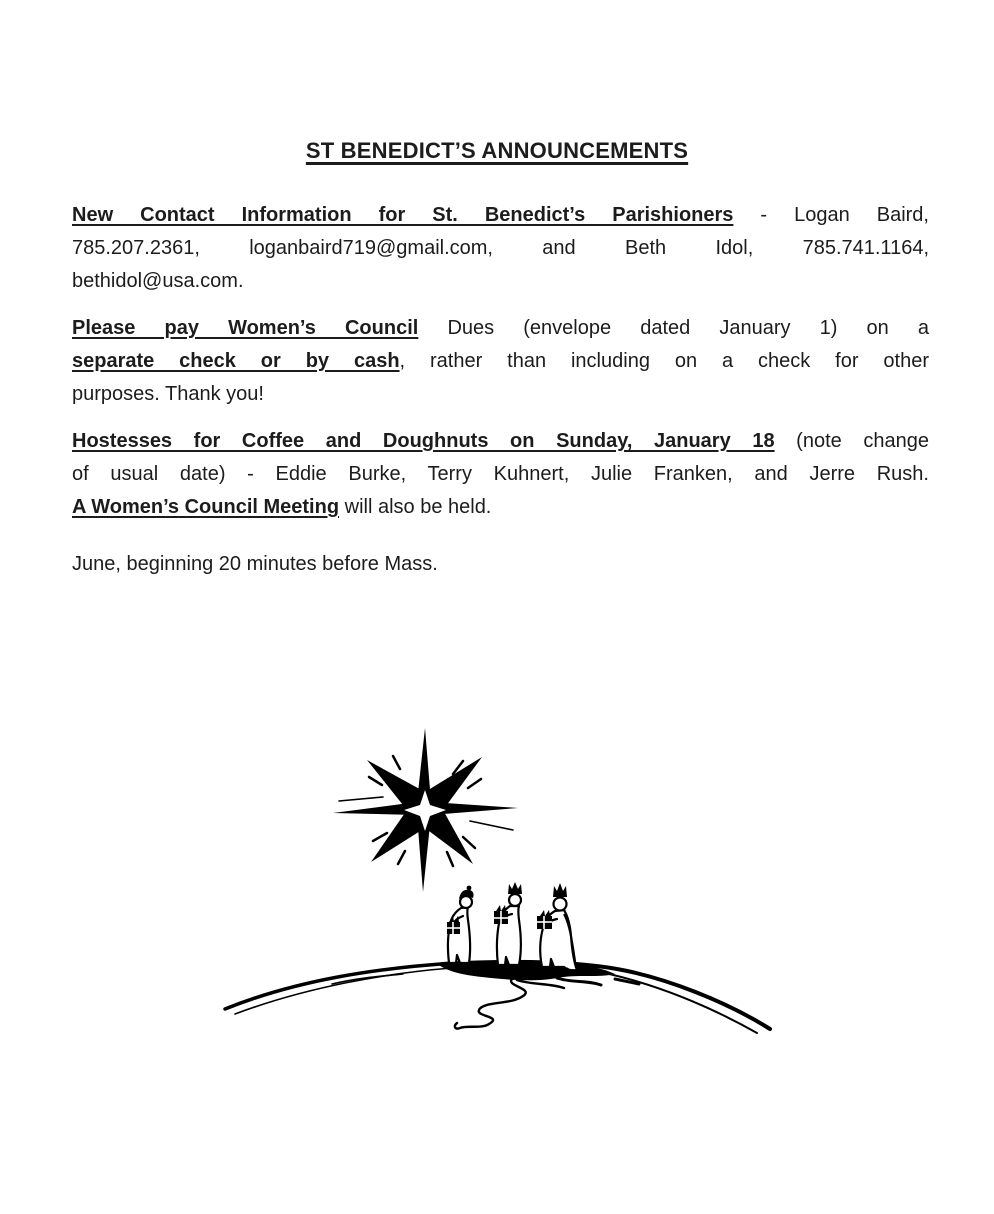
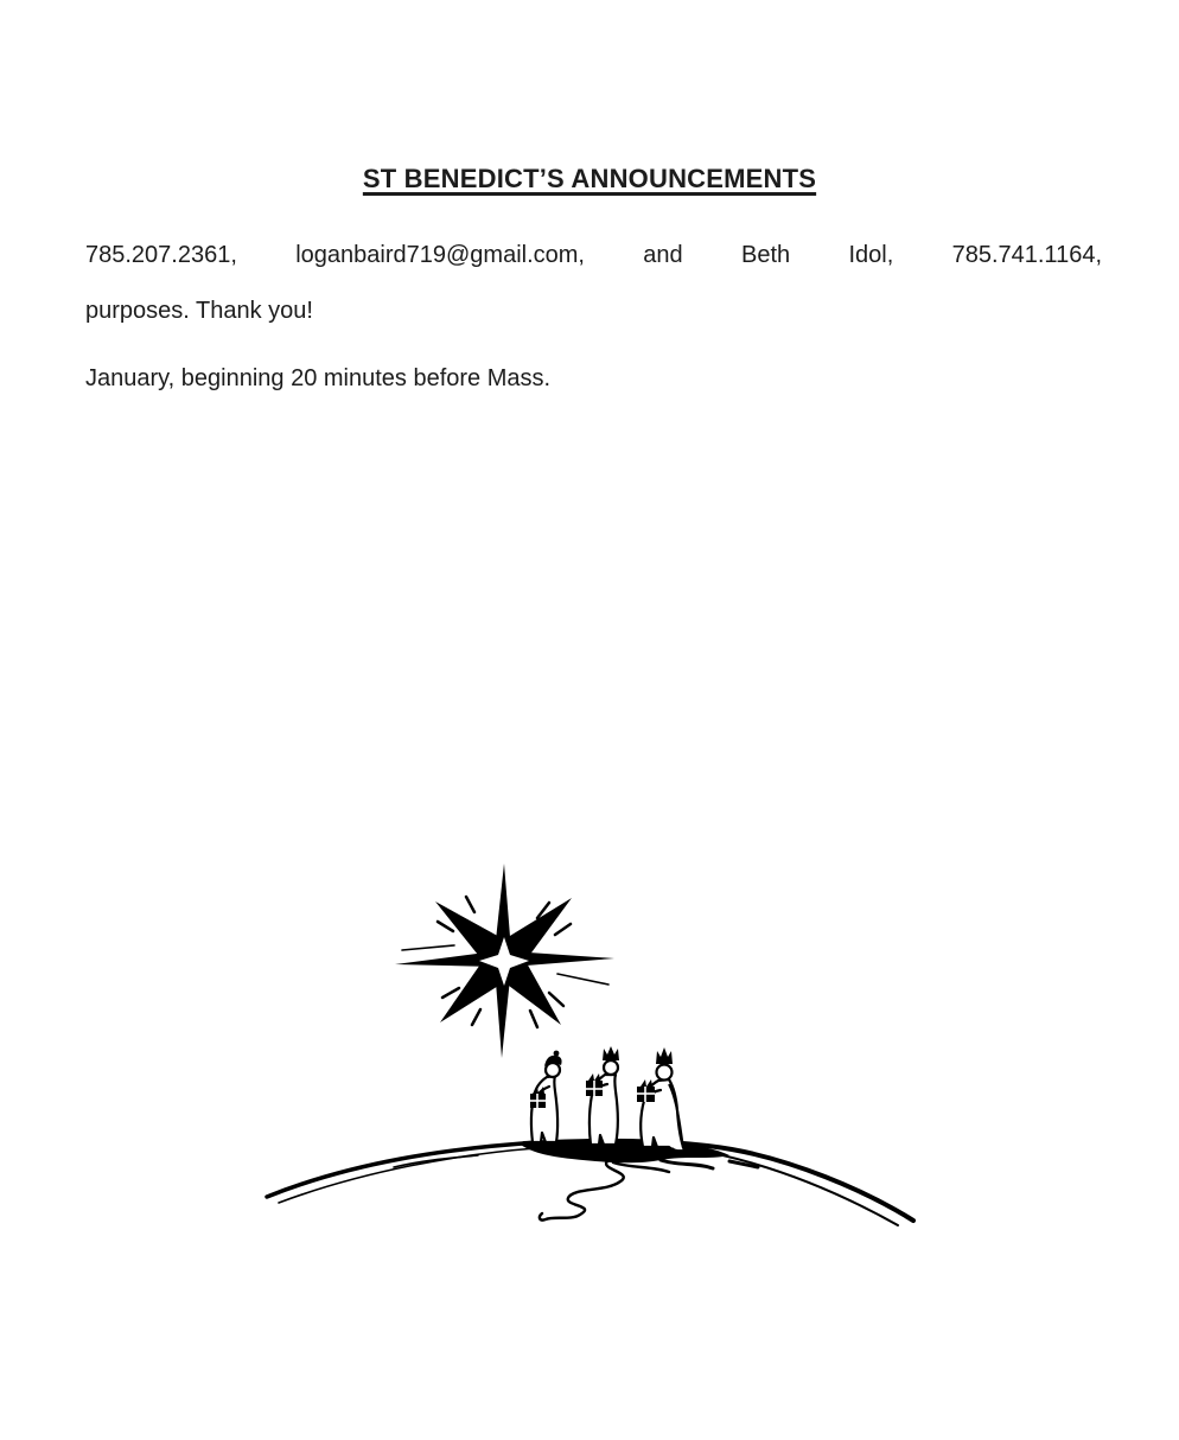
  ST BENEDICT’S ANNOUNCEMENTS
- New Contact Information for St. Benedict’s Parishioners - Logan Baird,
  785.207.2361, loganbaird719@gmail.com, and Beth Idol, 785.741.1164,
- bethidol@usa.com.
- Please pay Women’s Council Dues (envelope dated January 1) on a
- separate check or by cash, rather than including on a check for other
  purposes. Thank you!
- Hostesses for Coffee and Doughnuts on Sunday, January 18 (note change
- of usual date) - Eddie Burke, Terry Kuhnert, Julie Franken, and Jerre Rush.
- A Women’s Council Meeting will also be held.
- June, beginning 20 minutes before Mass.
+ January, beginning 20 minutes before Mass.
